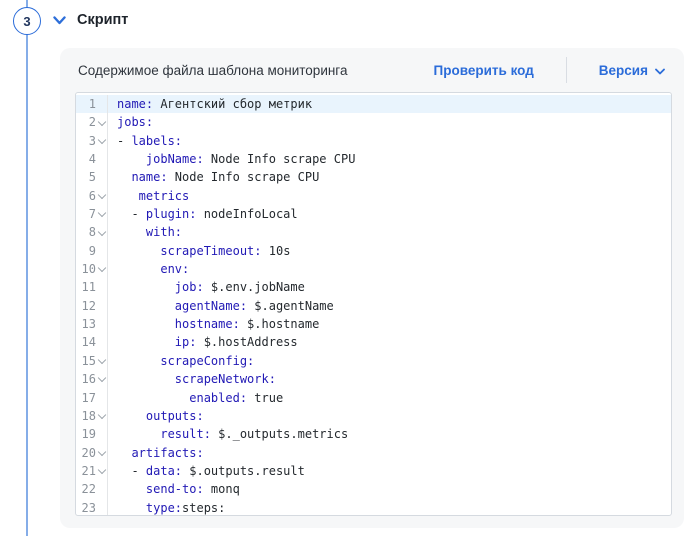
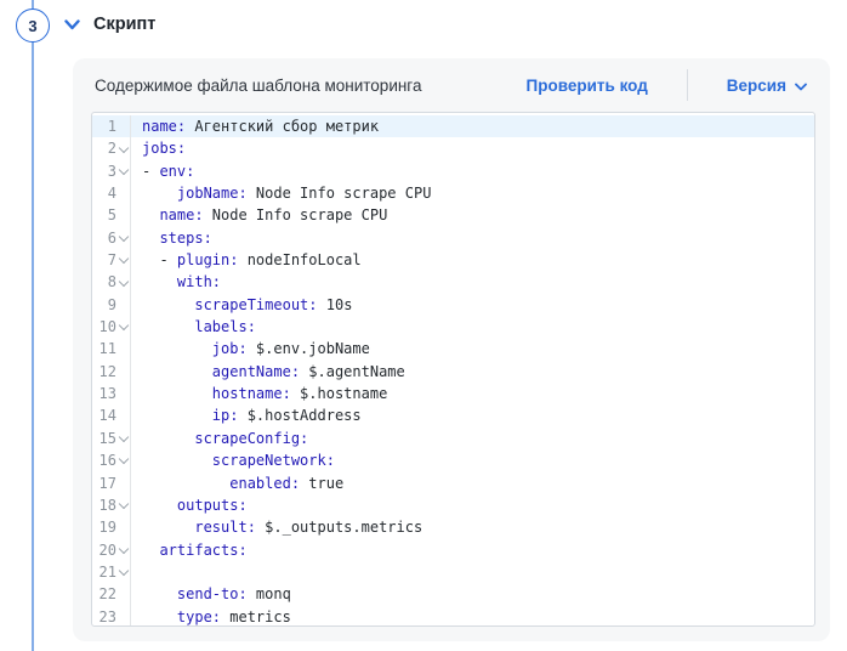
  3
  Скрипт
  Содержимое файла шаблона мониторинга
  Проверить код
  Версия
  1
  name: Агентский сбор метрик
  2
  jobs:
  3
- - labels:
+ - env:
  4
  jobName: Node Info scrape CPU
  5
  name: Node Info scrape CPU
  6
- metrics
+ steps:
  7
  - plugin: nodeInfoLocal
  8
  with:
  9
  scrapeTimeout: 10s
  10
- env:
+ labels:
  11
  job: $.env.jobName
  12
  agentName: $.agentName
  13
  hostname: $.hostname
  14
  ip: $.hostAddress
  15
  scrapeConfig:
  16
  scrapeNetwork:
  17
  enabled: true
  18
  outputs:
  19
  result: $._outputs.metrics
  20
  artifacts:
  21
- - data: $.outputs.result
  22
  send-to: monq
  23
- type:steps:
+ type: metrics
